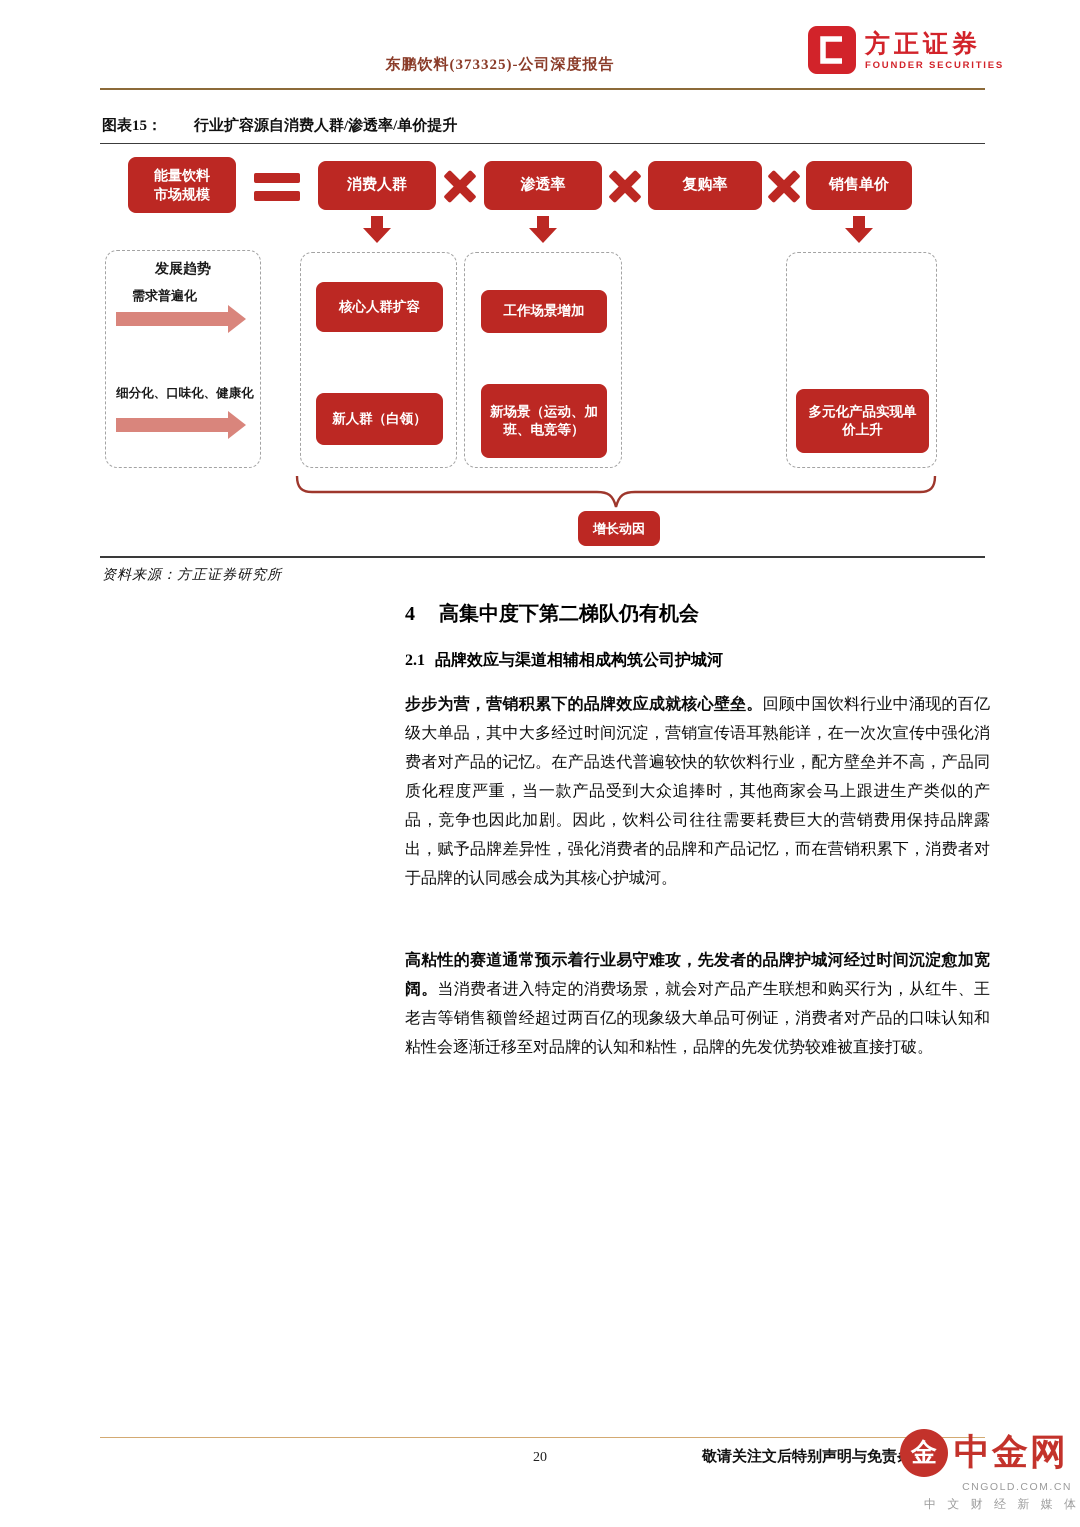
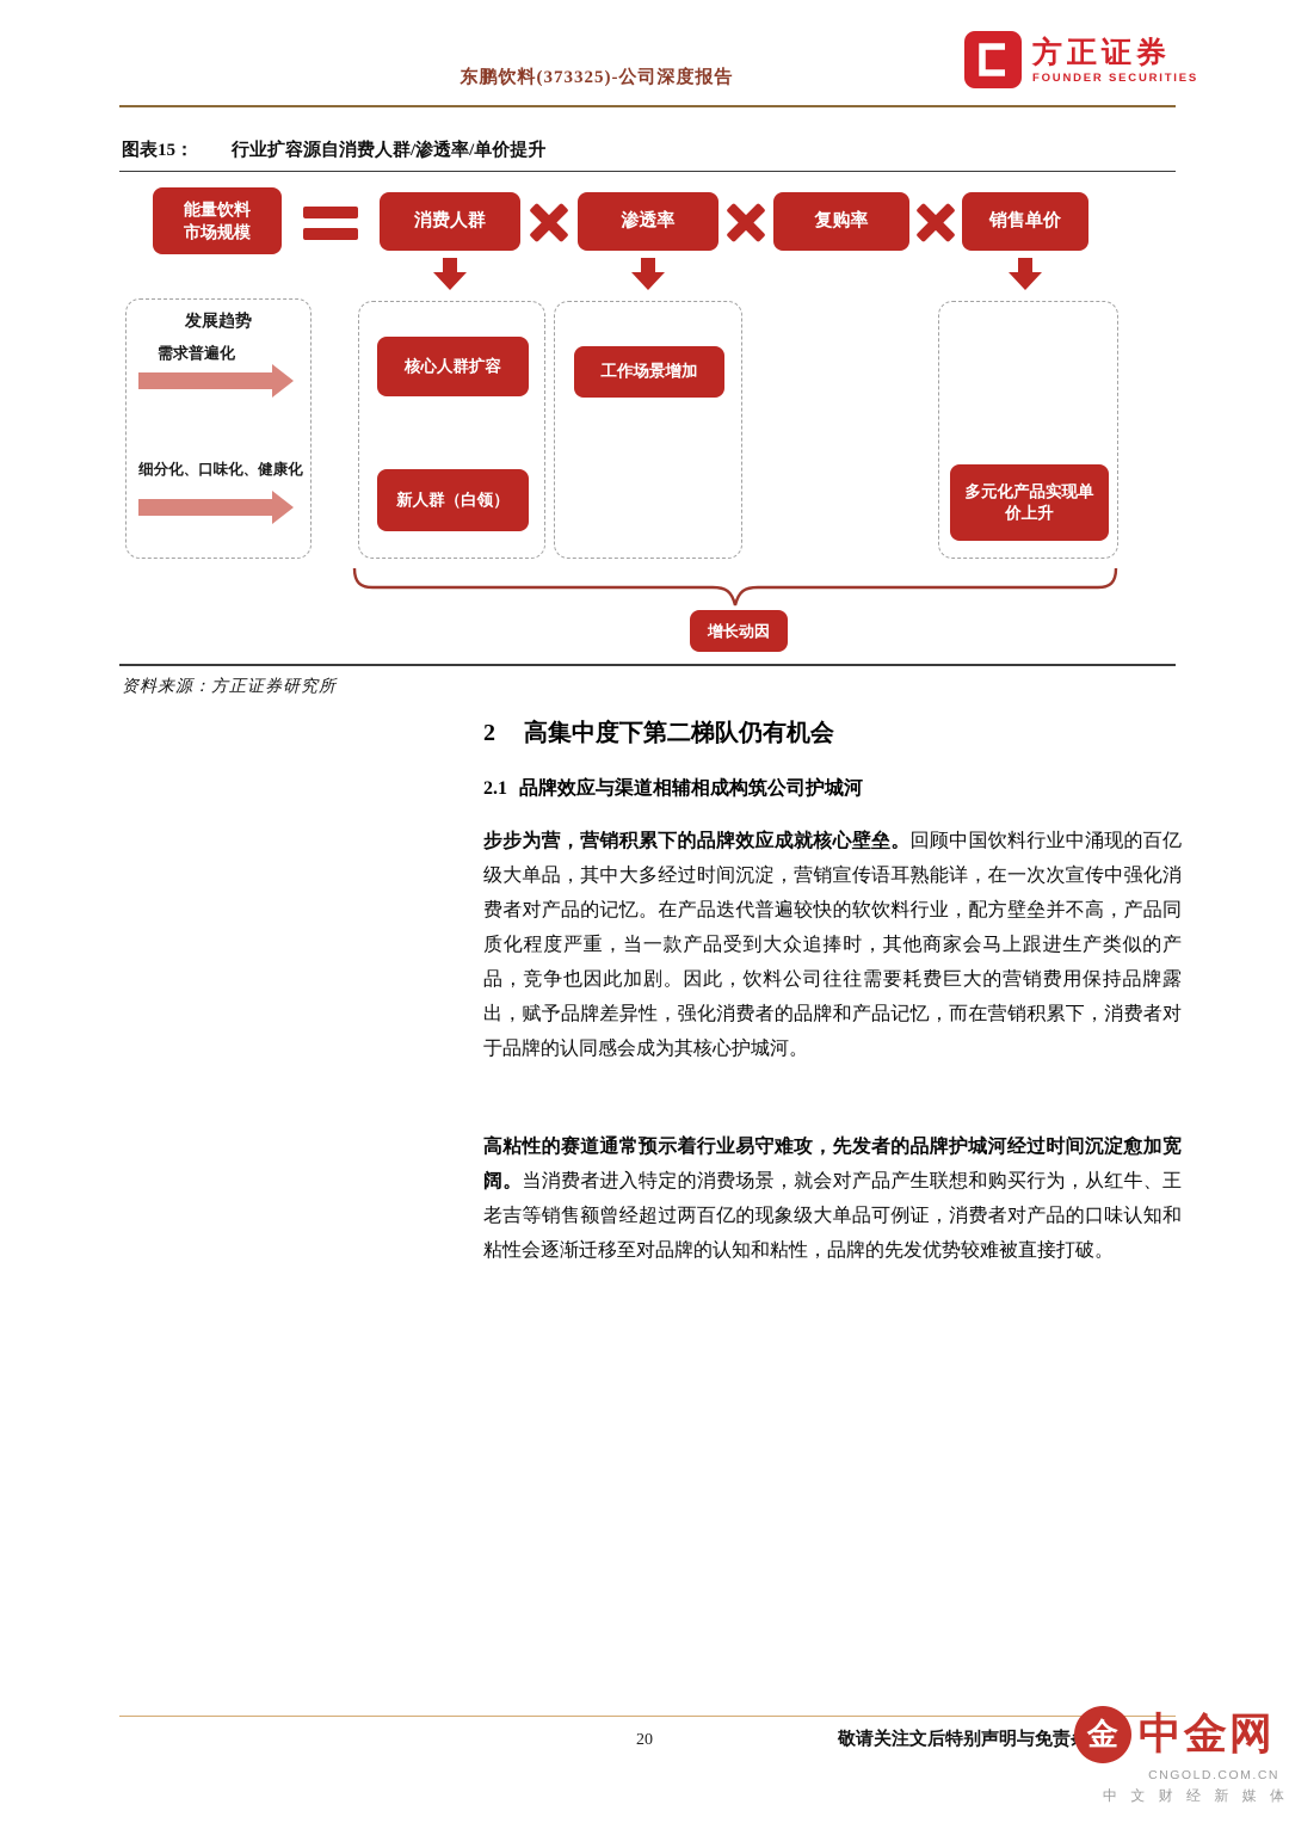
  方正证券
  FOUNDER SECURITIES
  东鹏饮料(373325)-公司深度报告
  图表15：
  行业扩容源自消费人群/渗透率/单价提升
  能量饮料
  市场规模
  消费人群
  渗透率
  复购率
  销售单价
  发展趋势
  需求普遍化
  细分化、口味化、健康化
  核心人群扩容
  新人群（白领）
  工作场景增加
- 新场景（运动、加班、电竞等）
  多元化产品实现单价上升
  增长动因
  资料来源：方正证券研究所
- 4 高集中度下第二梯队仍有机会
+ 2 高集中度下第二梯队仍有机会
  2.1 品牌效应与渠道相辅相成构筑公司护城河
  步步为营，营销积累下的品牌效应成就核心壁垒。回顾中国饮料行业中涌现的百亿级大单品，其中大多经过时间沉淀，营销宣传语耳熟能详，在一次次宣传中强化消费者对产品的记忆。在产品迭代普遍较快的软饮料行业，配方壁垒并不高，产品同质化程度严重，当一款产品受到大众追捧时，其他商家会马上跟进生产类似的产品，竞争也因此加剧。因此，饮料公司往往需要耗费巨大的营销费用保持品牌露出，赋予品牌差异性，强化消费者的品牌和产品记忆，而在营销积累下，消费者对于品牌的认同感会成为其核心护城河。
  高粘性的赛道通常预示着行业易守难攻，先发者的品牌护城河经过时间沉淀愈加宽阔。当消费者进入特定的消费场景，就会对产品产生联想和购买行为，从红牛、王老吉等销售额曾经超过两百亿的现象级大单品可例证，消费者对产品的口味认知和粘性会逐渐迁移至对品牌的认知和粘性，品牌的先发优势较难被直接打破。
  20
  敬请关注文后特别声明与免责
  金
  中金网
  CNGOLD.COM.CN
  中 文 财 经 新 媒 体
